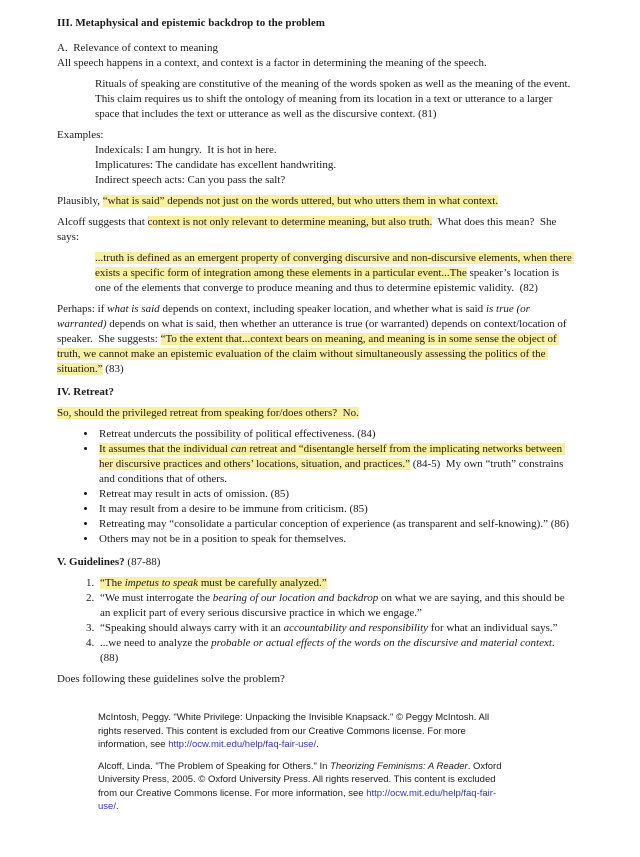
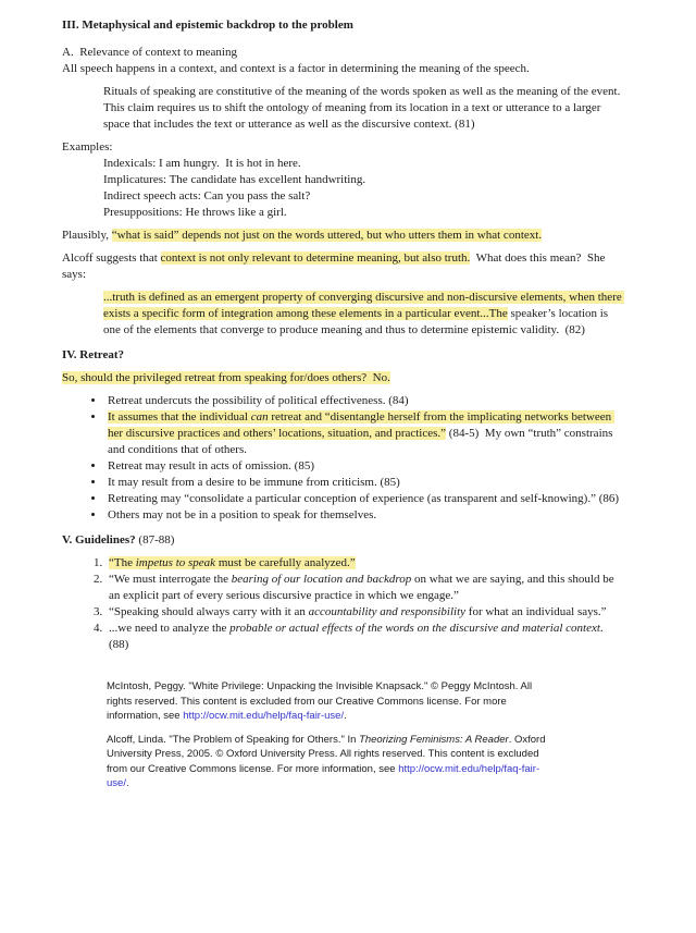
  III. Metaphysical and epistemic backdrop to the problem
  A. Relevance of context to meaning
  All speech happens in a context, and context is a factor in determining the meaning of the speech.
  Rituals of speaking are constitutive of the meaning of the words spoken as well as the meaning of the event. This claim requires us to shift the ontology of meaning from its location in a text or utterance to a larger space that includes the text or utterance as well as the discursive context. (81)
  Examples:
  Indexicals: I am hungry. It is hot in here.
  Implicatures: The candidate has excellent handwriting.
  Indirect speech acts: Can you pass the salt?
+ Presuppositions: He throws like a girl.
  Plausibly, “what is said” depends not just on the words uttered, but who utters them in what context.
  Alcoff suggests that context is not only relevant to determine meaning, but also truth. What does this mean? She says:
  ...truth is defined as an emergent property of converging discursive and non-discursive elements, when there exists a specific form of integration among these elements in a particular event...The speaker’s location is one of the elements that converge to produce meaning and thus to determine epistemic validity. (82)
- Perhaps: if what is said depends on context, including speaker location, and whether what is said is true (or warranted) depends on what is said, then whether an utterance is true (or warranted) depends on context/location of speaker. She suggests: “To the extent that...context bears on meaning, and meaning is in some sense the object of truth, we cannot make an epistemic evaluation of the claim without simultaneously assessing the politics of the situation.” (83)
  IV. Retreat?
  So, should the privileged retreat from speaking for/does others? No.
  Retreat undercuts the possibility of political effectiveness. (84)
  It assumes that the individual can retreat and “disentangle herself from the implicating networks between her discursive practices and others’ locations, situation, and practices.” (84-5) My own “truth” constrains and conditions that of others.
  Retreat may result in acts of omission. (85)
  It may result from a desire to be immune from criticism. (85)
  Retreating may “consolidate a particular conception of experience (as transparent and self-knowing).” (86)
  Others may not be in a position to speak for themselves.
  V. Guidelines? (87-88)
  “The impetus to speak must be carefully analyzed.”
  “We must interrogate the bearing of our location and backdrop on what we are saying, and this should be an explicit part of every serious discursive practice in which we engage.”
  “Speaking should always carry with it an accountability and responsibility for what an individual says.”
  ...we need to analyze the probable or actual effects of the words on the discursive and material context. (88)
- Does following these guidelines solve the problem?
  McIntosh, Peggy. "White Privilege: Unpacking the Invisible Knapsack." © Peggy McIntosh. All rights reserved. This content is excluded from our Creative Commons license. For more information, see http://ocw.mit.edu/help/faq-fair-use/.
  Alcoff, Linda. "The Problem of Speaking for Others." In Theorizing Feminisms: A Reader. Oxford University Press, 2005. © Oxford University Press. All rights reserved. This content is excluded from our Creative Commons license. For more information, see http://ocw.mit.edu/help/faq-fair-use/.
